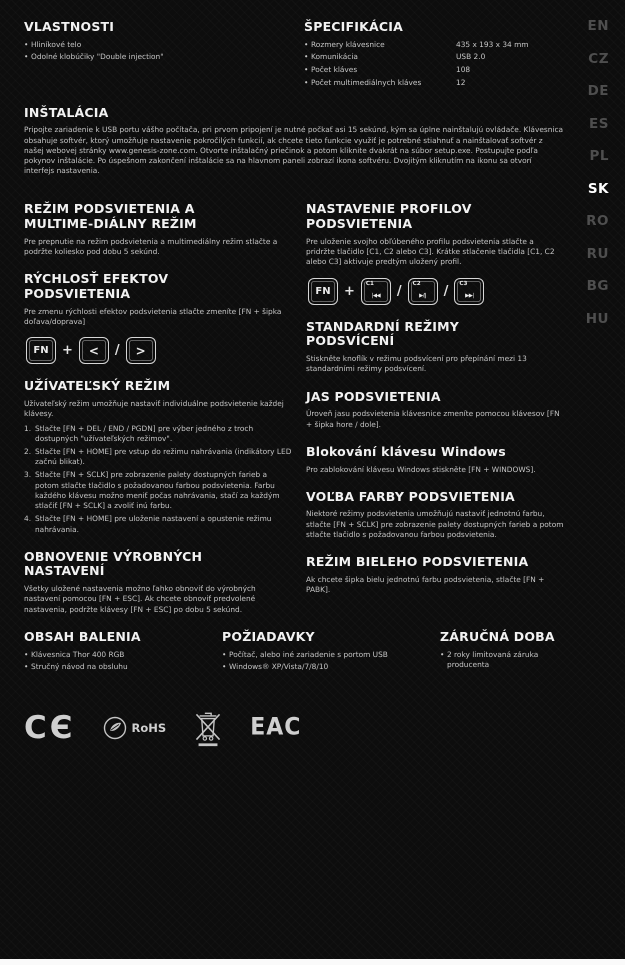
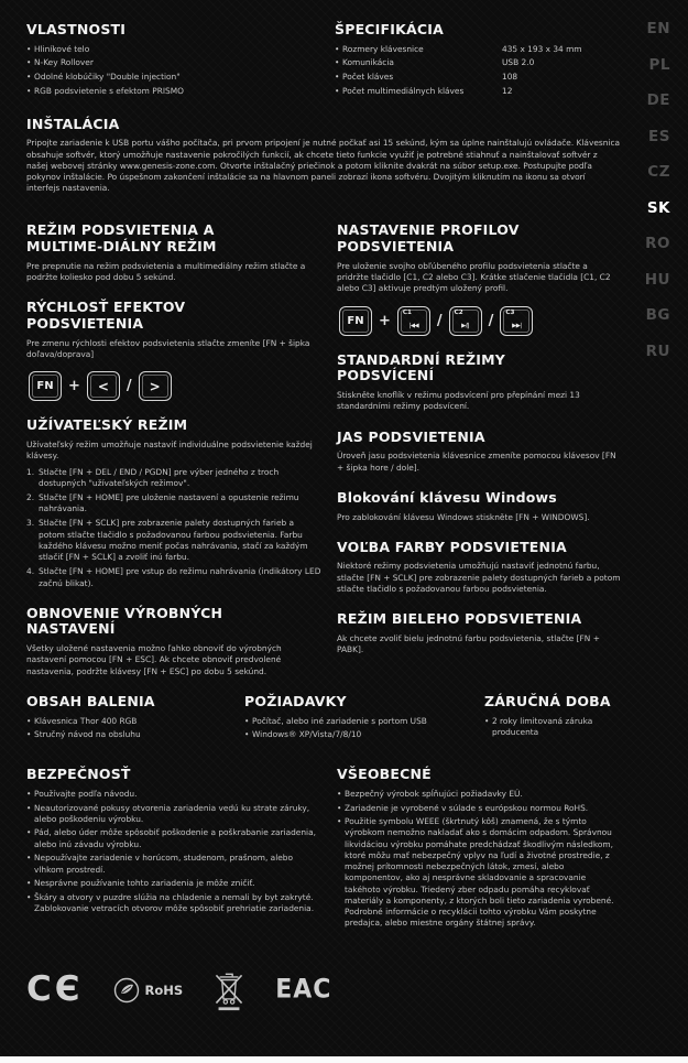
  EN
- CZ
+ PL
  DE
  ES
- PL
+ CZ
  SK
  RO
- RU
+ HU
  BG
- HU
+ RU
  VLASTNOSTI
  Hliníkové telo
+ N-Key Rollover
  Odolné klobúčiky "Double injection"
+ RGB podsvietenie s efektom PRISMO
  ŠPECIFIKÁCIA
  Rozmery klávesnice
  435 x 193 x 34 mm
  Komunikácia
  USB 2.0
  Počet kláves
  108
  Počet multimediálnych kláves
  12
  INŠTALÁCIA
  Pripojte zariadenie k USB portu vášho počítača, pri prvom pripojení je nutné počkať asi 15 sekúnd, kým sa úplne nainštalujú ovládače. Klávesnica obsahuje softvér, ktorý umožňuje nastavenie pokročilých funkcií, ak chcete tieto funkcie využiť je potrebné stiahnuť a nainštalovať softvér z našej webovej stránky www.genesis-zone.com. Otvorte inštalačný priečinok a potom kliknite dvakrát na súbor setup.exe. Postupujte podľa pokynov inštalácie. Po úspešnom zakončení inštalácie sa na hlavnom paneli zobrazí ikona softvéru. Dvojitým kliknutím na ikonu sa otvorí interfejs nastavenia.
  REŽIM PODSVIETENIA A MULTIME-DIÁLNY REŽIM
  Pre prepnutie na režim podsvietenia a multimediálny režim stlačte a podržte koliesko pod dobu 5 sekúnd.
  RÝCHLOSŤ EFEKTOV PODSVIETENIA
  Pre zmenu rýchlosti efektov podsvietenia stlačte zmeníte [FN + šipka doľava/doprava]
  FN
  +
  <
  /
  >
  UŽÍVATEĽSKÝ REŽIM
  Užívateľský režim umožňuje nastaviť individuálne podsvietenie každej klávesy.
  Stlačte [FN + DEL / END / PGDN] pre výber jedného z troch dostupných "užívateľských režimov".
- Stlačte [FN + HOME] pre vstup do režimu nahrávania (indikátory LED začnú blikat).
+ Stlačte [FN + HOME] pre uloženie nastavení a opustenie režimu nahrávania.
  Stlačte [FN + SCLK] pre zobrazenie palety dostupných farieb a potom stlačte tlačidlo s požadovanou farbou podsvietenia. Farbu každého klávesu možno meniť počas nahrávania, stačí za každým stlačiť [FN + SCLK] a zvoliť inú farbu.
- Stlačte [FN + HOME] pre uloženie nastavení a opustenie režimu nahrávania.
+ Stlačte [FN + HOME] pre vstup do režimu nahrávania (indikátory LED začnú blikat).
  OBNOVENIE VÝROBNÝCH NASTAVENÍ
  Všetky uložené nastavenia možno ľahko obnoviť do výrobných nastavení pomocou [FN + ESC]. Ak chcete obnoviť predvolené nastavenia, podržte klávesy [FN + ESC] po dobu 5 sekúnd.
  NASTAVENIE PROFILOV PODSVIETENIA
  Pre uloženie svojho obľúbeného profilu podsvietenia stlačte a pridržte tlačidlo [C1, C2 alebo C3]. Krátke stlačenie tlačidla [C1, C2 alebo C3] aktivuje predtým uložený profil.
  FN
  +
  /
  /
  STANDARDNÍ REŽIMY PODSVÍCENÍ
  Stiskněte knoflík v režimu podsvícení pro přepínání mezi 13 standardními režimy podsvícení.
  JAS PODSVIETENIA
  Úroveň jasu podsvietenia klávesnice zmeníte pomocou klávesov [FN + šipka hore / dole].
  Blokování klávesu Windows
  Pro zablokování klávesu Windows stiskněte [FN + WINDOWS].
  VOĽBA FARBY PODSVIETENIA
  Niektoré režimy podsvietenia umožňujú nastaviť jednotnú farbu, stlačte [FN + SCLK] pre zobrazenie palety dostupných farieb a potom stlačte tlačidlo s požadovanou farbou podsvietenia.
  REŽIM BIELEHO PODSVIETENIA
- Ak chcete šipka bielu jednotnú farbu podsvietenia, stlačte [FN + PABK].
+ Ak chcete zvoliť bielu jednotnú farbu podsvietenia, stlačte [FN + PABK].
  OBSAH BALENIA
  Klávesnica Thor 400 RGB
  Stručný návod na obsluhu
  POŽIADAVKY
  Počítač, alebo iné zariadenie s portom USB
  Windows® XP/Vista/7/8/10
  ZÁRUČNÁ DOBA
  2 roky limitovaná záruka producenta
+ BEZPEČNOSŤ
+ Používajte podľa návodu.
+ Neautorizované pokusy otvorenia zariadenia vedú ku strate záruky, alebo poškodeniu výrobku.
+ Pád, alebo úder môže spôsobiť poškodenie a poškrabanie zariadenia, alebo inú závadu výrobku.
+ Nepoužívajte zariadenie v horúcom, studenom, prašnom, alebo vlhkom prostredí.
+ Nesprávne používanie tohto zariadenia je môže zničiť.
+ Škáry a otvory v puzdre slúžia na chladenie a nemali by byt zakryté. Zablokovanie vetracích otvorov môže spôsobiť prehriatie zariadenia.
+ VŠEOBECNÉ
+ Bezpečný výrobok spĺňujúci požiadavky EÚ.
+ Zariadenie je vyrobené v súlade s európskou normou RoHS.
+ Použitie symbolu WEEE (škrtnutý kôš) znamená, že s týmto výrobkom nemožno nakladať ako s domácim odpadom. Správnou likvidáciou výrobku pomáhate predchádzať škodlivým následkom, ktoré môžu mať nebezpečný vplyv na ľudí a životné prostredie, z možnej prítomnosti nebezpečných látok, zmesí, alebo komponentov, ako aj nesprávne skladovanie a spracovanie takéhoto výrobku. Triedený zber odpadu pomáha recyklovať materiály a komponenty, z ktorých boli tieto zariadenia vyrobené. Podrobné informácie o recyklácii tohto výrobku Vám poskytne predajca, alebo miestne orgány štátnej správy.
  CЄ
  RoHS
  EAC
